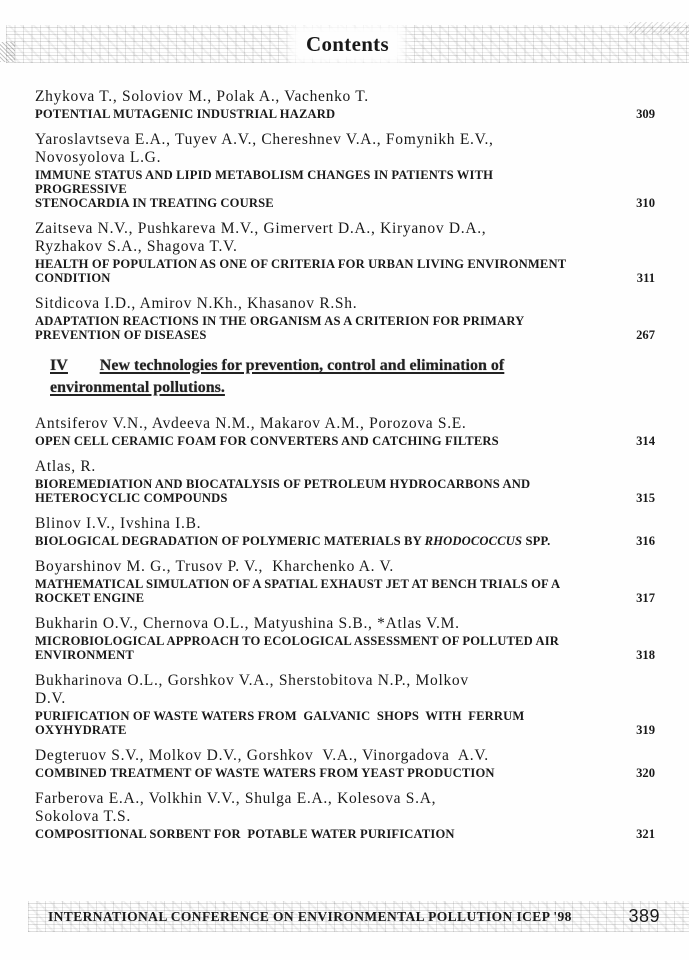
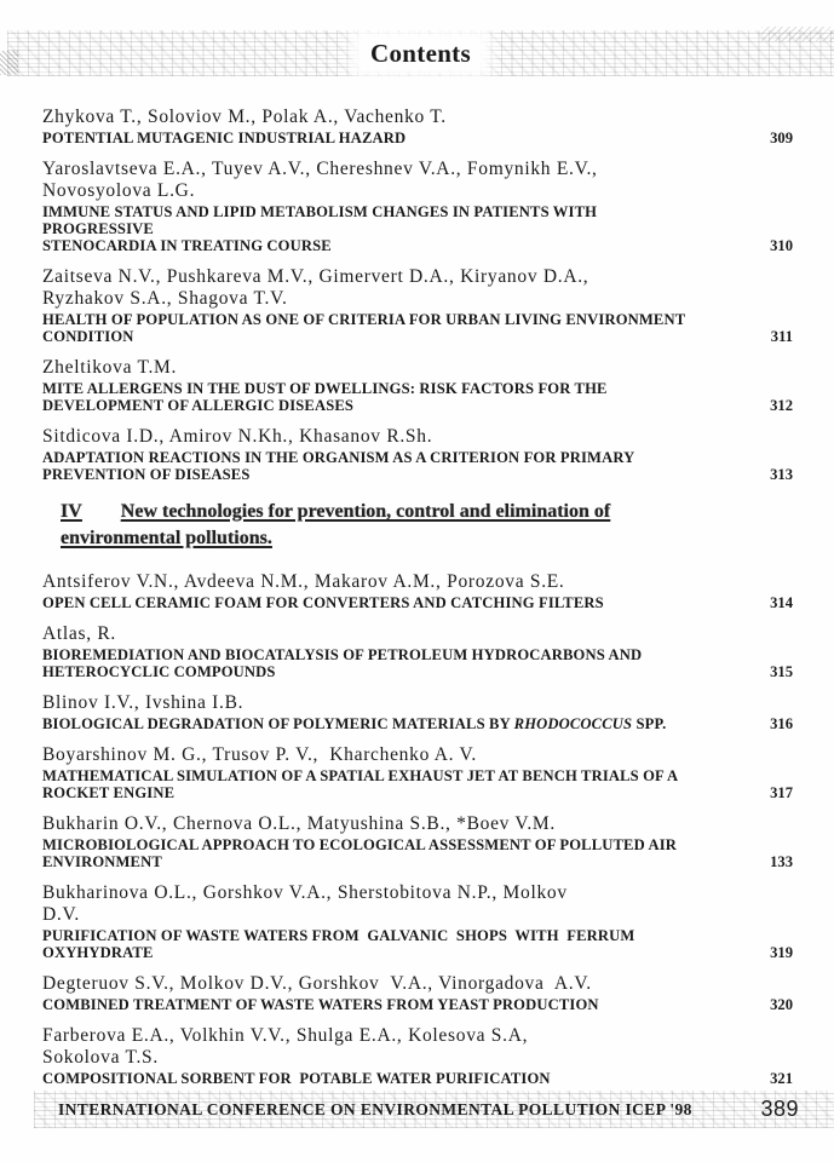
  Contents
  Zhykova T., Soloviov M., Polak A., Vachenko T.
  POTENTIAL MUTAGENIC INDUSTRIAL HAZARD
  309
  Yaroslavtseva E.A., Tuyev A.V., Chereshnev V.A., Fomynikh E.V.,
  Novosyolova L.G.
  IMMUNE STATUS AND LIPID METABOLISM CHANGES IN PATIENTS WITH PROGRESSIVE
  STENOCARDIA IN TREATING COURSE
  310
  Zaitseva N.V., Pushkareva M.V., Gimervert D.A., Kiryanov D.A.,
  Ryzhakov S.A., Shagova T.V.
  HEALTH OF POPULATION AS ONE OF CRITERIA FOR URBAN LIVING ENVIRONMENT
  CONDITION
  311
+ Zheltikova T.M.
+ MITE ALLERGENS IN THE DUST OF DWELLINGS: RISK FACTORS FOR THE
+ DEVELOPMENT OF ALLERGIC DISEASES
+ 312
  Sitdicova I.D., Amirov N.Kh., Khasanov R.Sh.
  ADAPTATION REACTIONS IN THE ORGANISM AS A CRITERION FOR PRIMARY
  PREVENTION OF DISEASES
- 267
+ 313
  IV New technologies for prevention, control and elimination of
  environmental pollutions.
  Antsiferov V.N., Avdeeva N.M., Makarov A.M., Porozova S.E.
  OPEN CELL CERAMIC FOAM FOR CONVERTERS AND CATCHING FILTERS
  314
  Atlas, R.
  BIOREMEDIATION AND BIOCATALYSIS OF PETROLEUM HYDROCARBONS AND
  HETEROCYCLIC COMPOUNDS
  315
  Blinov I.V., Ivshina I.B.
  BIOLOGICAL DEGRADATION OF POLYMERIC MATERIALS BY RHODOCOCCUS SPP.
  316
  Boyarshinov M. G., Trusov P. V., Kharchenko A. V.
  MATHEMATICAL SIMULATION OF A SPATIAL EXHAUST JET AT BENCH TRIALS OF A
  ROCKET ENGINE
  317
- Bukharin O.V., Chernova O.L., Matyushina S.B., *Atlas V.M.
+ Bukharin O.V., Chernova O.L., Matyushina S.B., *Boev V.M.
  MICROBIOLOGICAL APPROACH TO ECOLOGICAL ASSESSMENT OF POLLUTED AIR
  ENVIRONMENT
- 318
+ 133
  Bukharinova O.L., Gorshkov V.A., Sherstobitova N.P., Molkov
  D.V.
  PURIFICATION OF WASTE WATERS FROM GALVANIC SHOPS WITH FERRUM
  OXYHYDRATE
  319
  Degteruov S.V., Molkov D.V., Gorshkov V.A., Vinorgadova A.V.
  COMBINED TREATMENT OF WASTE WATERS FROM YEAST PRODUCTION
  320
  Farberova E.A., Volkhin V.V., Shulga E.A., Kolesova S.A,
  Sokolova T.S.
  COMPOSITIONAL SORBENT FOR POTABLE WATER PURIFICATION
  321
  INTERNATIONAL CONFERENCE ON ENVIRONMENTAL POLLUTION ICEP '98
  389
